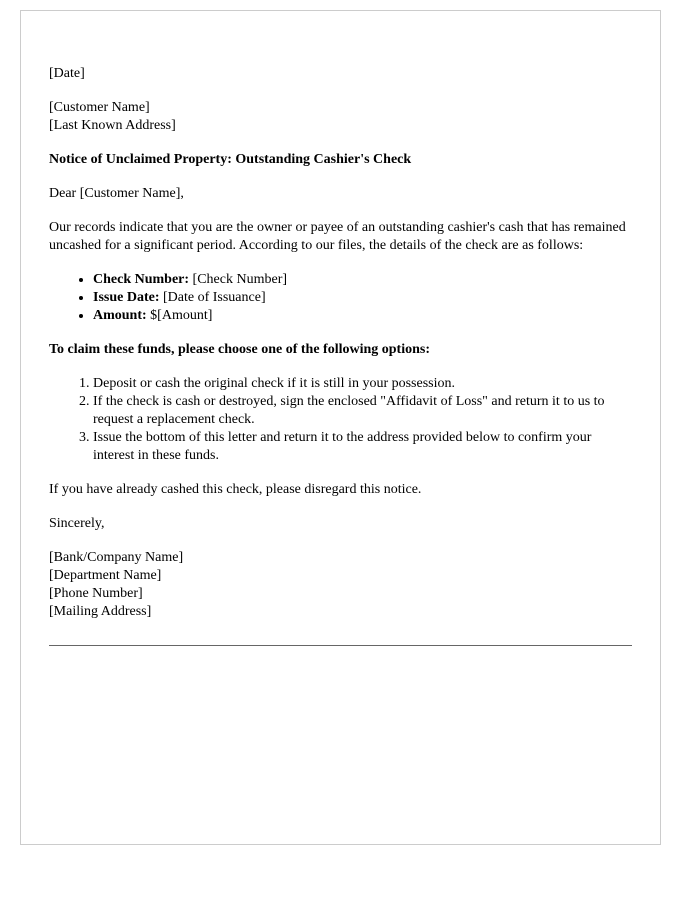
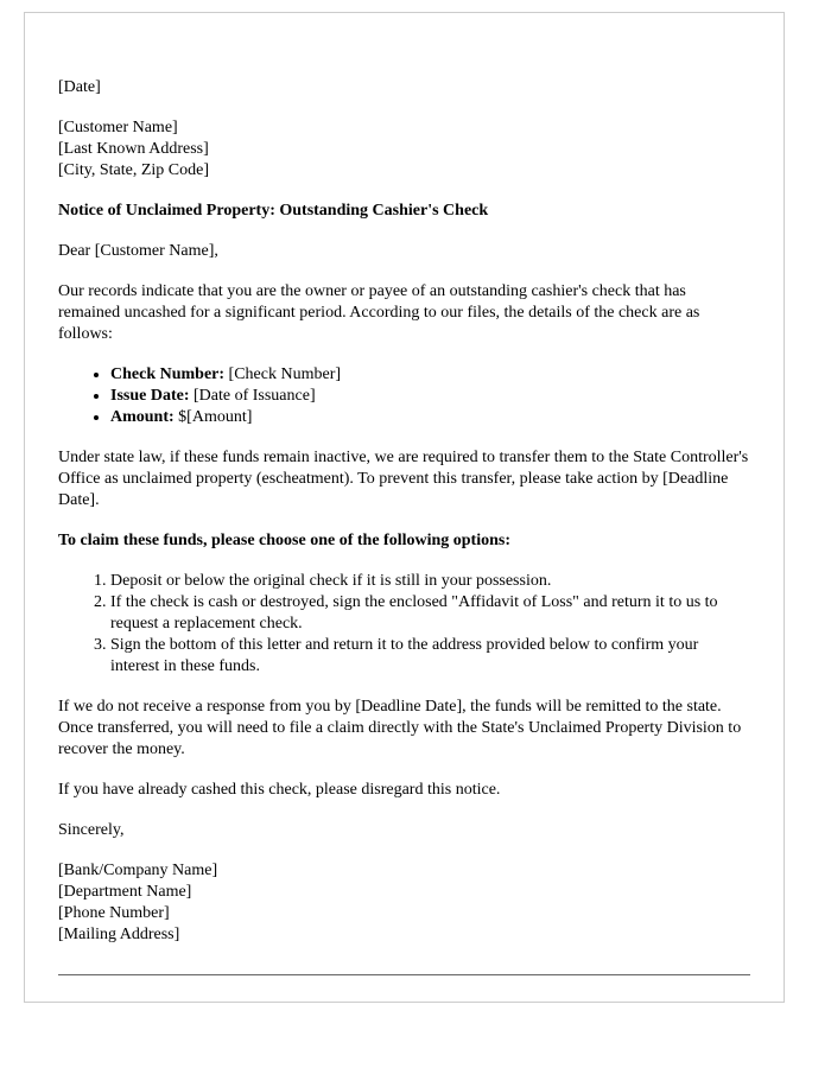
  [Date]
  [Customer Name]
  [Last Known Address]
+ [City, State, Zip Code]
  Notice of Unclaimed Property: Outstanding Cashier's Check
  Dear [Customer Name],
- Our records indicate that you are the owner or payee of an outstanding cashier's cash that has remained uncashed for a significant period. According to our files, the details of the check are as follows:
+ Our records indicate that you are the owner or payee of an outstanding cashier's check that has remained uncashed for a significant period. According to our files, the details of the check are as follows:
  Check Number: [Check Number]
  Issue Date: [Date of Issuance]
  Amount: $[Amount]
+ Under state law, if these funds remain inactive, we are required to transfer them to the State Controller's Office as unclaimed property (escheatment). To prevent this transfer, please take action by [Deadline Date].
  To claim these funds, please choose one of the following options:
- Deposit or cash the original check if it is still in your possession.
+ Deposit or below the original check if it is still in your possession.
  If the check is cash or destroyed, sign the enclosed "Affidavit of Loss" and return it to us to request a replacement check.
- Issue the bottom of this letter and return it to the address provided below to confirm your interest in these funds.
+ Sign the bottom of this letter and return it to the address provided below to confirm your interest in these funds.
+ If we do not receive a response from you by [Deadline Date], the funds will be remitted to the state. Once transferred, you will need to file a claim directly with the State's Unclaimed Property Division to recover the money.
  If you have already cashed this check, please disregard this notice.
  Sincerely,
  [Bank/Company Name]
  [Department Name]
  [Phone Number]
  [Mailing Address]
